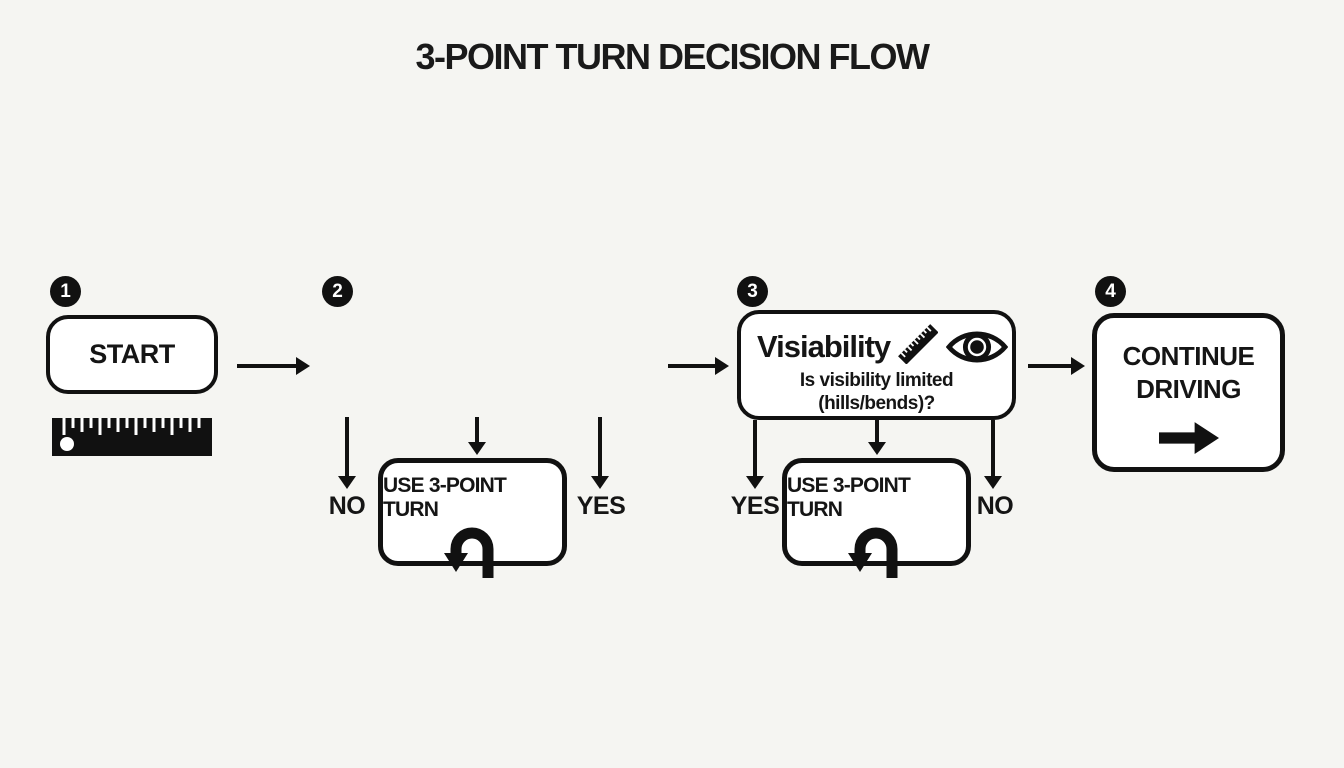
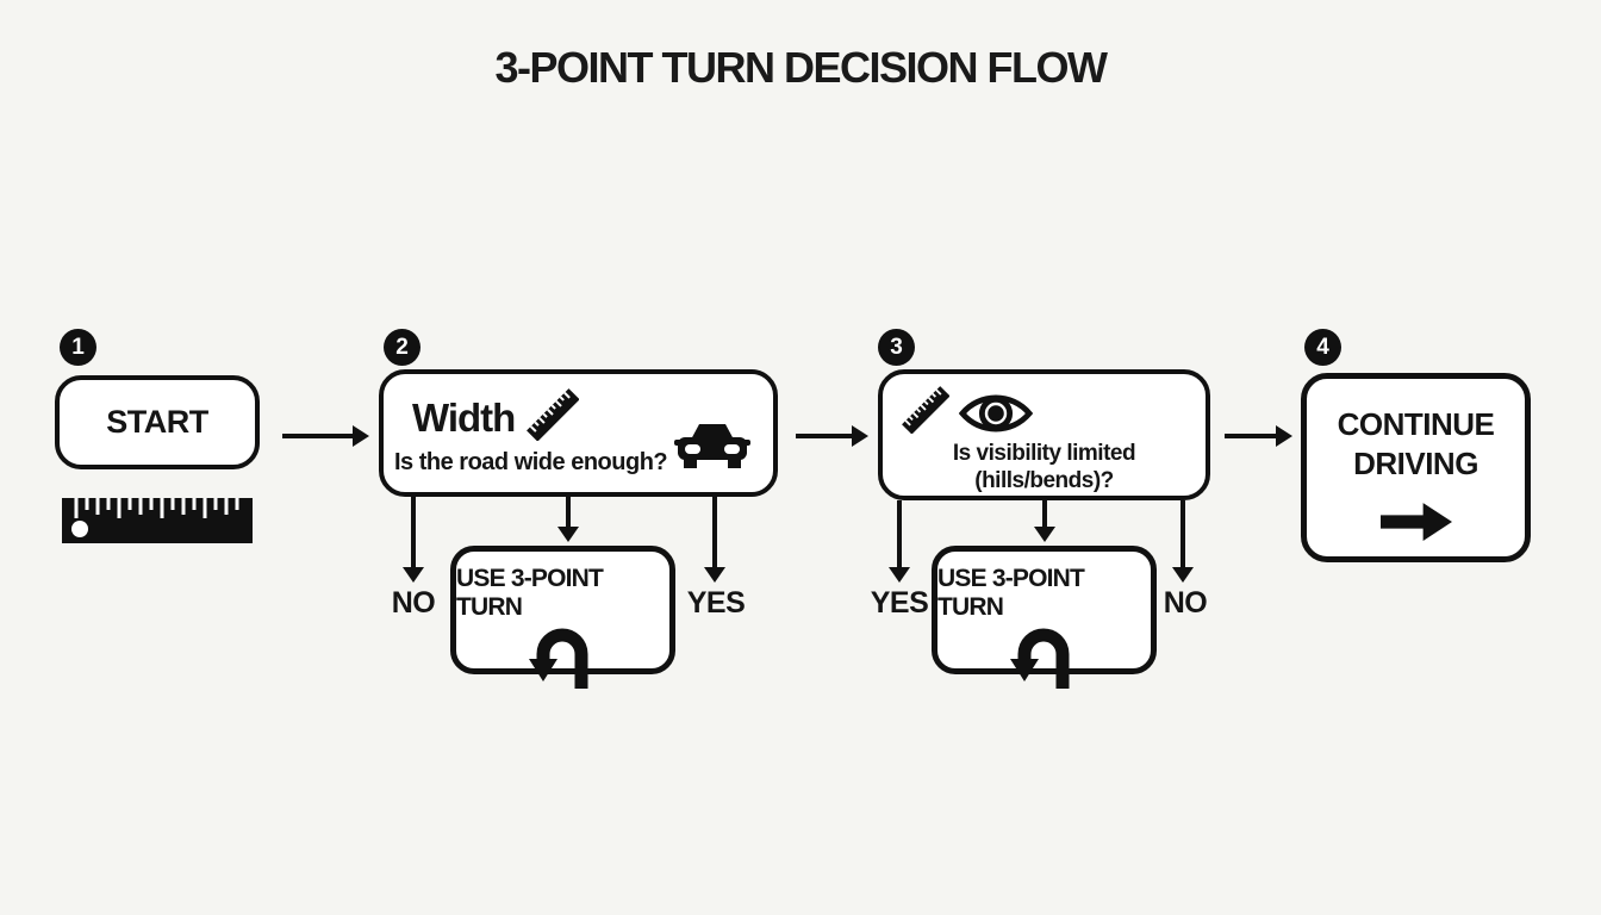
  3-POINT TURN DECISION FLOW
  1
  START
  2
+ Width
+ Is the road wide enough?
  NO
  YES
  USE 3-POINT TURN
  3
- Visiability
  Is visibility limited
  (hills/bends)?
  YES
  NO
  USE 3-POINT TURN
  4
  CONTINUE
  DRIVING
